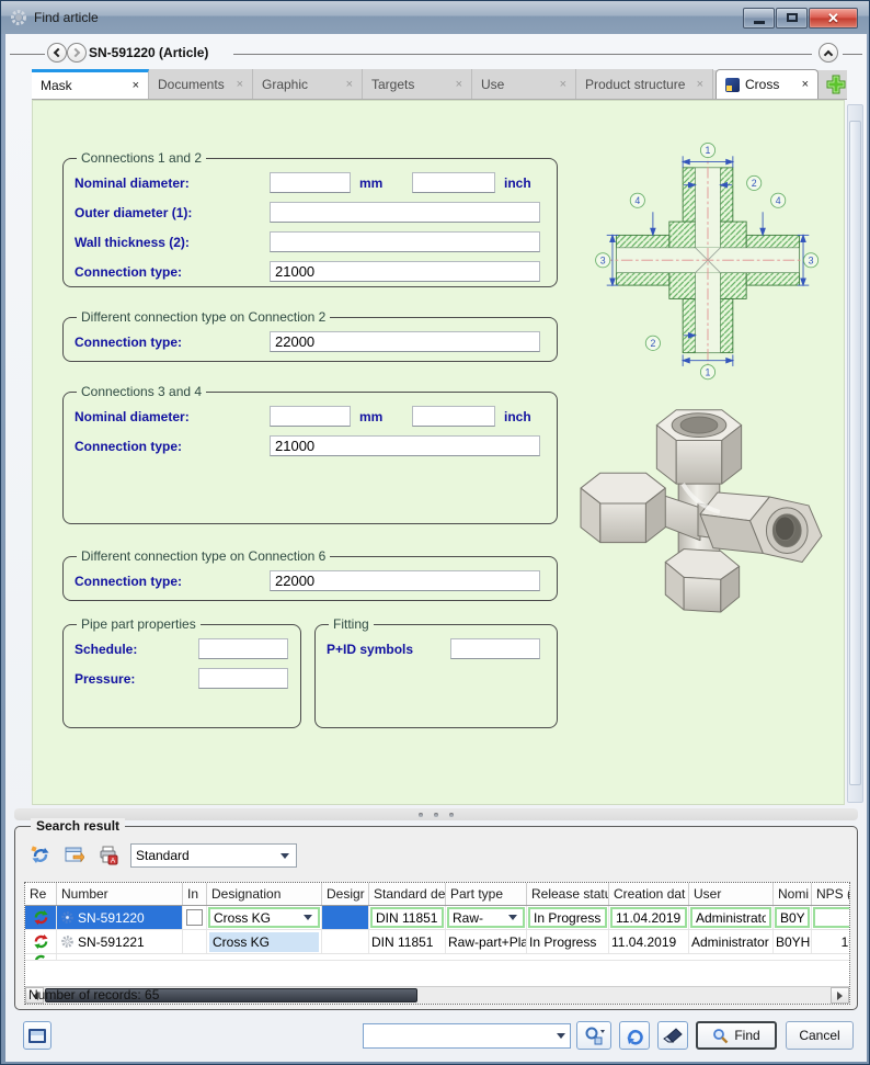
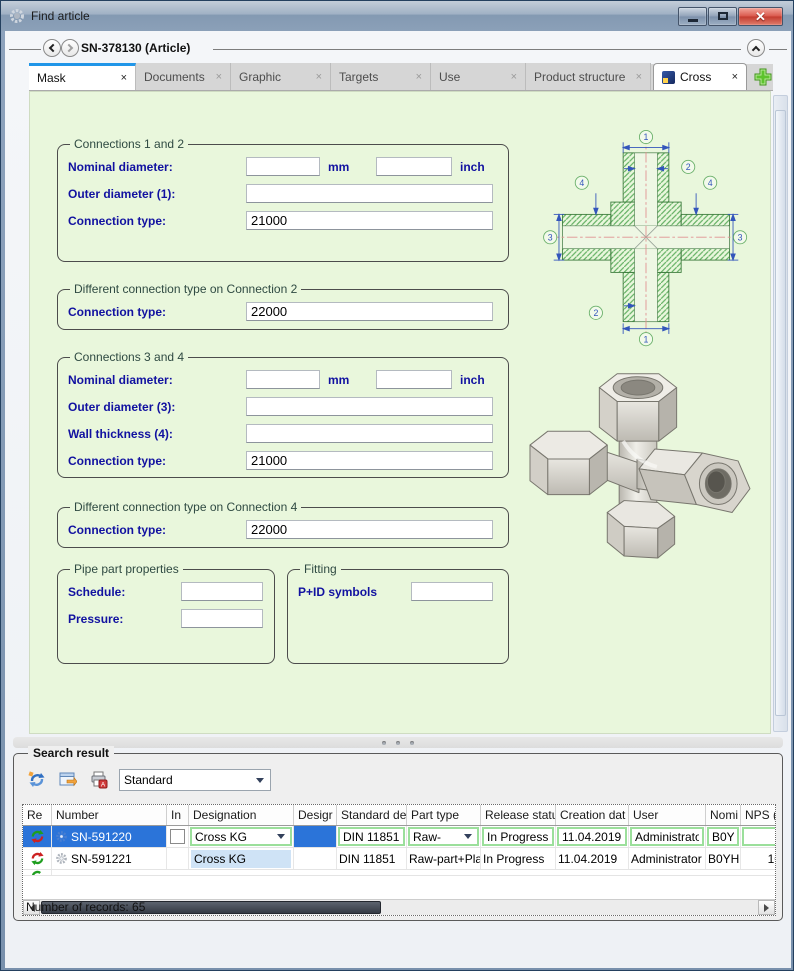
  Find article
  ✕
- SN-591220 (Article)
+ SN-378130 (Article)
  Mask
  ×
  Documents
  ×
  Graphic
  ×
  Targets
  ×
  Use
  ×
  Product structure
  ×
  Cross
  ×
  Connections 1 and 2
  Nominal diameter:
  mm
  inch
  Outer diameter (1):
- Wall thickness (2):
  Connection type:
  21000
  Different connection type on Connection 2
  Connection type:
  22000
  Connections 3 and 4
  Nominal diameter:
  mm
  inch
+ Outer diameter (3):
+ Wall thickness (4):
  Connection type:
  21000
- Different connection type on Connection 6
+ Different connection type on Connection 4
  Connection type:
  22000
  Pipe part properties
  Schedule:
  Pressure:
  Fitting
  P+ID symbols
  1
  2
  4
  4
  3
  3
  2
  1
  Search result
  Standard
  Re
  Number
  In
  Designation
  Desigr
  Standard de
  Part type
  Release statu
  Creation dat
  User
  Nomi
  NPS
  SN-591220
  Cross KG
  DIN 11851
  Raw-
  In Progress
  11.04.2019
  Administrato
  SN-591221
  Cross KG
  DIN 11851
  Raw-part+Pla
  In Progress
  11.04.2019
  Administrator
  B0YH
  Number of records: 65
- Find
- Cancel
